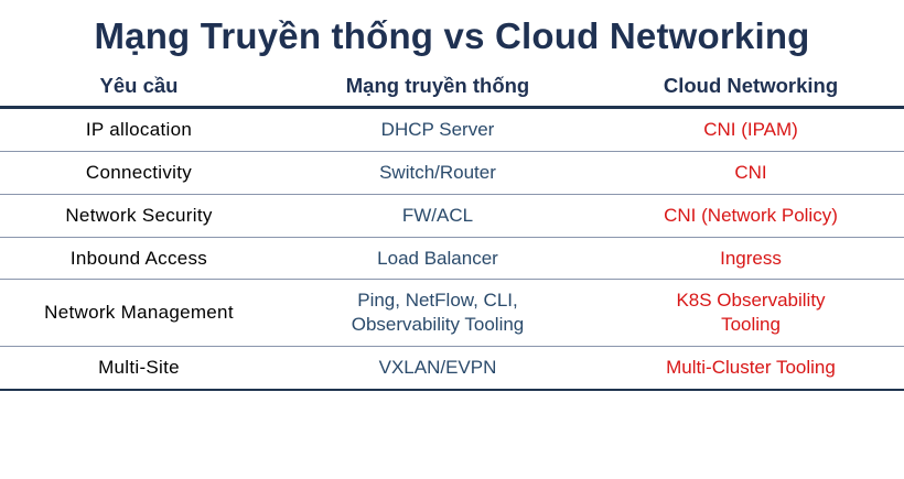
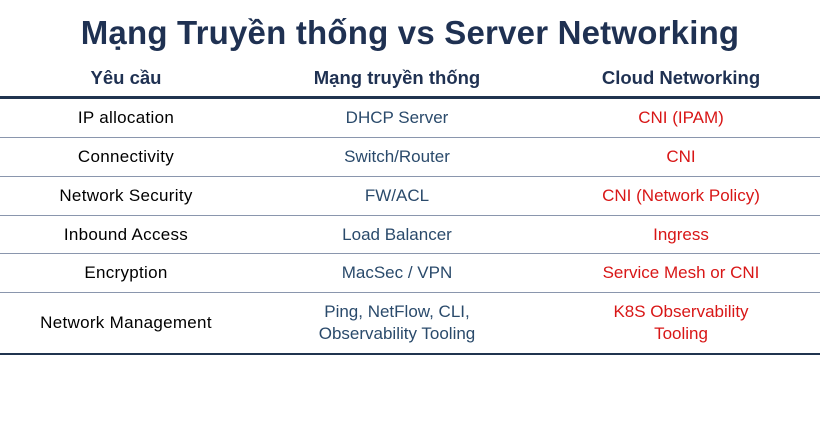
- Mạng Truyền thống vs Cloud Networking
+ Mạng Truyền thống vs Server Networking
  Yêu cầu	Mạng truyền thống	Cloud Networking
  IP allocation	DHCP Server	CNI (IPAM)
  Connectivity	Switch/Router	CNI
  Network Security	FW/ACL	CNI (Network Policy)
  Inbound Access	Load Balancer	Ingress
+ Encryption	MacSec / VPN	Service Mesh or CNI
  Network Management	Ping, NetFlow, CLI, Observability Tooling	K8S Observability Tooling
- Multi-Site	VXLAN/EVPN	Multi-Cluster Tooling
